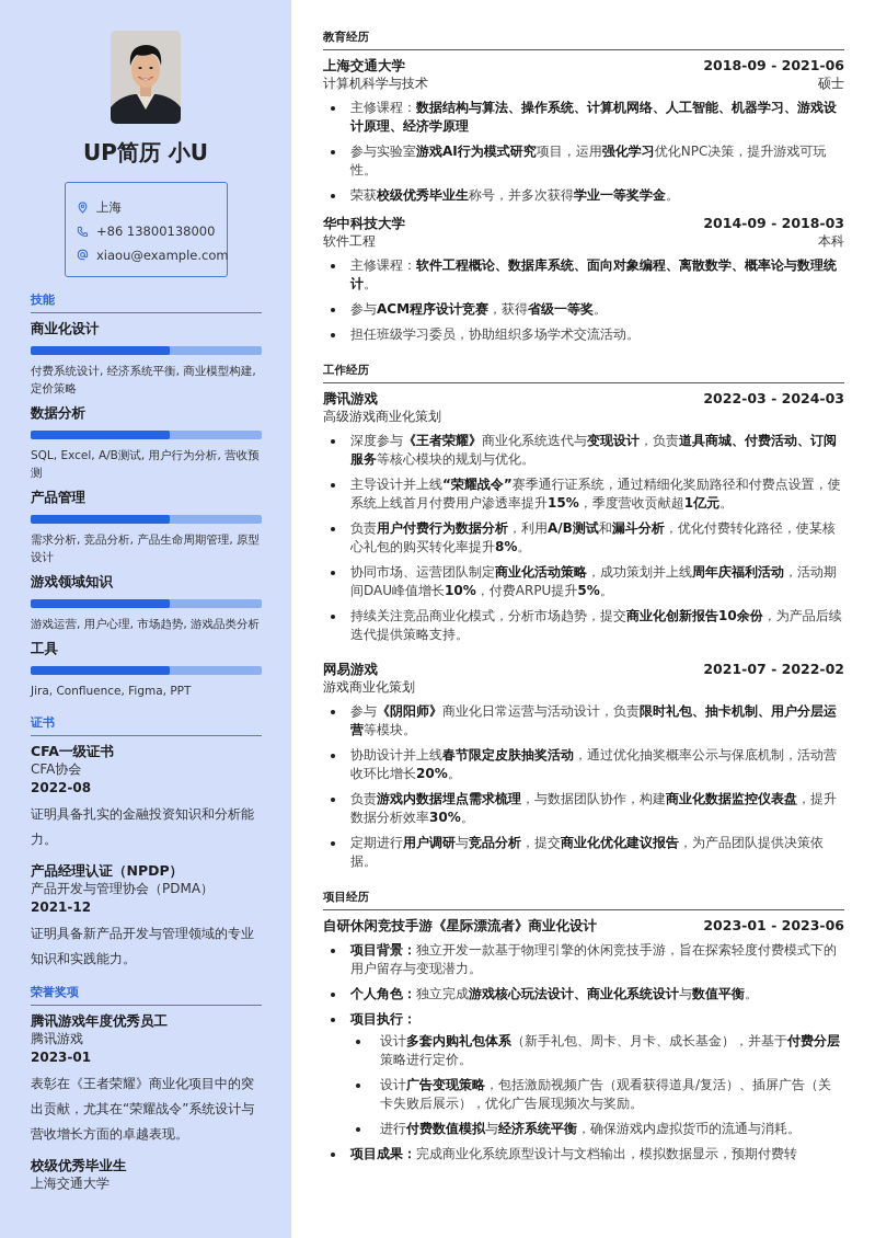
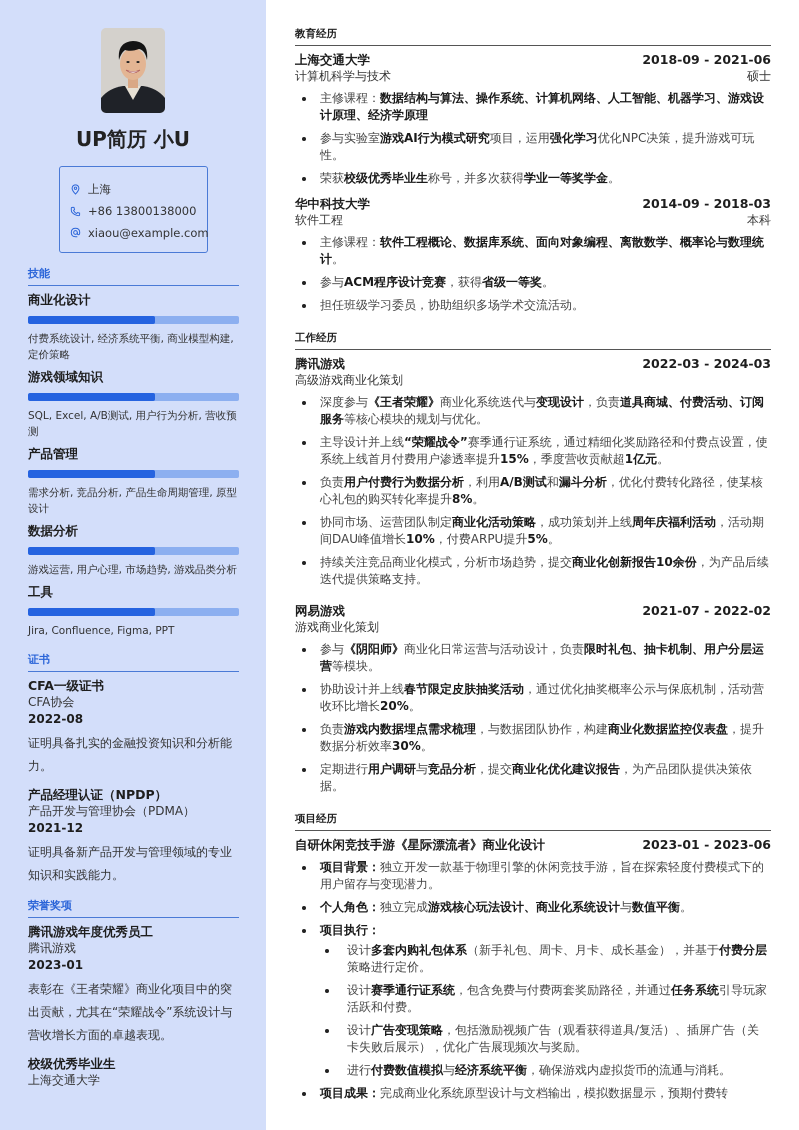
  UP简历 小U
  上海
  +86 13800138000
  xiaou@example.com
  技能
  商业化设计
  付费系统设计, 经济系统平衡, 商业模型构建, 定价策略
- 数据分析
+ 游戏领域知识
  SQL, Excel, A/B测试, 用户行为分析, 营收预测
  产品管理
  需求分析, 竞品分析, 产品生命周期管理, 原型设计
- 游戏领域知识
+ 数据分析
  游戏运营, 用户心理, 市场趋势, 游戏品类分析
  工具
  Jira, Confluence, Figma, PPT
  证书
  CFA一级证书
  CFA协会
  2022-08
  证明具备扎实的金融投资知识和分析能力。
  产品经理认证（NPDP）
  产品开发与管理协会（PDMA）
  2021-12
  证明具备新产品开发与管理领域的专业知识和实践能力。
  荣誉奖项
  腾讯游戏年度优秀员工
  腾讯游戏
  2023-01
  表彰在《王者荣耀》商业化项目中的突出贡献，尤其在“荣耀战令”系统设计与营收增长方面的卓越表现。
  校级优秀毕业生
  上海交通大学
  教育经历
  上海交通大学
  2018-09 - 2021-06
  计算机科学与技术
  硕士
  主修课程：数据结构与算法、操作系统、计算机网络、人工智能、机器学习、游戏设计原理、经济学原理
  参与实验室游戏AI行为模式研究项目，运用强化学习优化NPC决策，提升游戏可玩性。
  荣获校级优秀毕业生称号，并多次获得学业一等奖学金。
  华中科技大学
  2014-09 - 2018-03
  软件工程
  本科
  主修课程：软件工程概论、数据库系统、面向对象编程、离散数学、概率论与数理统计。
  参与ACM程序设计竞赛，获得省级一等奖。
  担任班级学习委员，协助组织多场学术交流活动。
  工作经历
  腾讯游戏
  2022-03 - 2024-03
  高级游戏商业化策划
  深度参与《王者荣耀》商业化系统迭代与变现设计，负责道具商城、付费活动、订阅服务等核心模块的规划与优化。
  主导设计并上线“荣耀战令”赛季通行证系统，通过精细化奖励路径和付费点设置，使系统上线首月付费用户渗透率提升15%，季度营收贡献超1亿元。
  负责用户付费行为数据分析，利用A/B测试和漏斗分析，优化付费转化路径，使某核心礼包的购买转化率提升8%。
  协同市场、运营团队制定商业化活动策略，成功策划并上线周年庆福利活动，活动期间DAU峰值增长10%，付费ARPU提升5%。
  持续关注竞品商业化模式，分析市场趋势，提交商业化创新报告10余份，为产品后续迭代提供策略支持。
  网易游戏
  2021-07 - 2022-02
  游戏商业化策划
  参与《阴阳师》商业化日常运营与活动设计，负责限时礼包、抽卡机制、用户分层运营等模块。
  协助设计并上线春节限定皮肤抽奖活动，通过优化抽奖概率公示与保底机制，活动营收环比增长20%。
  负责游戏内数据埋点需求梳理，与数据团队协作，构建商业化数据监控仪表盘，提升数据分析效率30%。
  定期进行用户调研与竞品分析，提交商业化优化建议报告，为产品团队提供决策依据。
  项目经历
  自研休闲竞技手游《星际漂流者》商业化设计
  2023-01 - 2023-06
  项目背景：独立开发一款基于物理引擎的休闲竞技手游，旨在探索轻度付费模式下的用户留存与变现潜力。
  个人角色：独立完成游戏核心玩法设计、商业化系统设计与数值平衡。
  项目执行：
  设计多套内购礼包体系（新手礼包、周卡、月卡、成长基金），并基于付费分层策略进行定价。
+ 设计赛季通行证系统，包含免费与付费两套奖励路径，并通过任务系统引导玩家活跃和付费。
  设计广告变现策略，包括激励视频广告（观看获得道具/复活）、插屏广告（关卡失败后展示），优化广告展现频次与奖励。
  进行付费数值模拟与经济系统平衡，确保游戏内虚拟货币的流通与消耗。
  项目成果：完成商业化系统原型设计与文档输出，模拟数据显示，预期付费转
